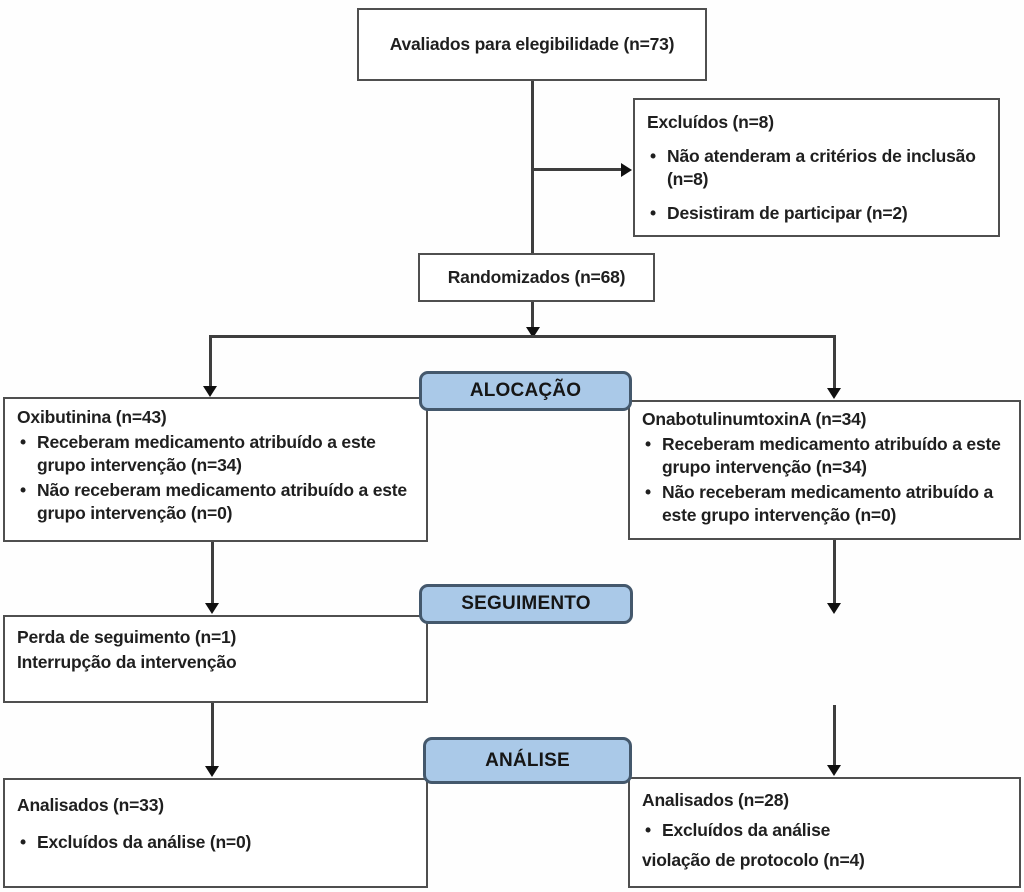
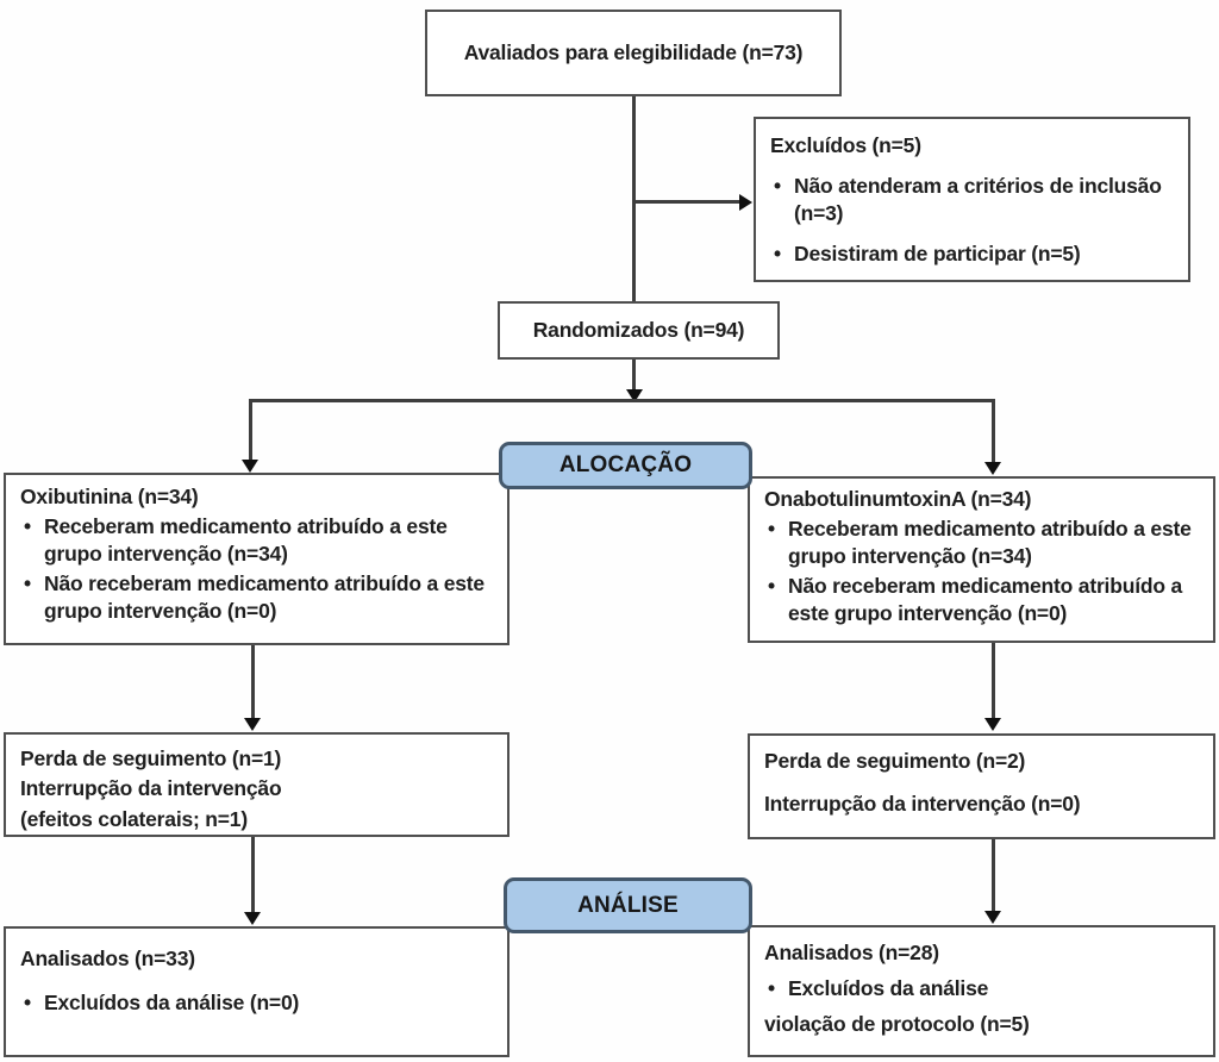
  ALOCAÇÃO
- SEGUIMENTO
  ANÁLISE
  Avaliados para elegibilidade (n=73)
- Excluídos (n=8)
+ Excluídos (n=5)
  •
- Não atenderam a critérios de inclusão (n=8)
+ Não atenderam a critérios de inclusão (n=3)
  •
- Desistiram de participar (n=2)
+ Desistiram de participar (n=5)
- Randomizados (n=68)
+ Randomizados (n=94)
- Oxibutinina (n=43)
+ Oxibutinina (n=34)
  •
  Receberam medicamento atribuído a este grupo intervenção (n=34)
  •
  Não receberam medicamento atribuído a este grupo intervenção (n=0)
  OnabotulinumtoxinA (n=34)
  •
  Receberam medicamento atribuído a este grupo intervenção (n=34)
  •
  Não receberam medicamento atribuído a este grupo intervenção (n=0)
  Perda de seguimento (n=1)
  Interrupção da intervenção
+ (efeitos colaterais; n=1)
+ Perda de seguimento (n=2)
+ Interrupção da intervenção (n=0)
  Analisados (n=33)
  •
  Excluídos da análise (n=0)
  Analisados (n=28)
  •
  Excluídos da análise
- violação de protocolo (n=4)
+ violação de protocolo (n=5)
